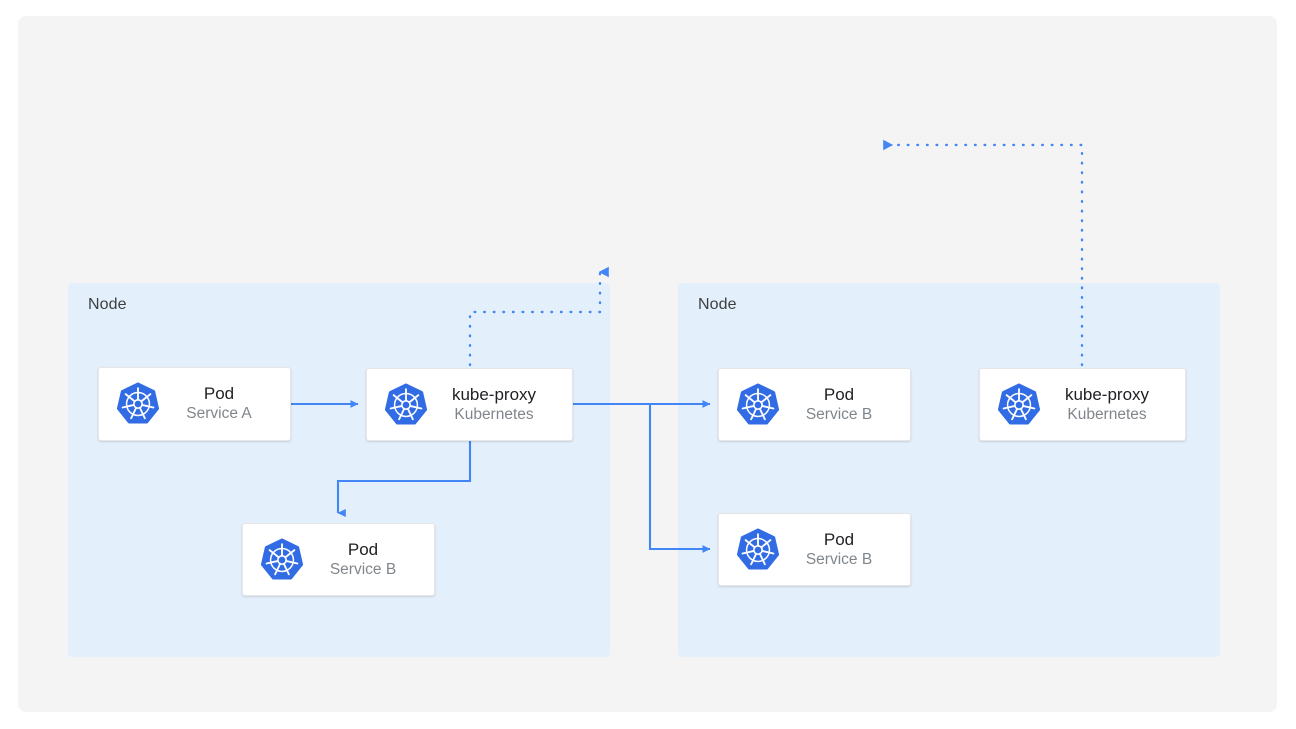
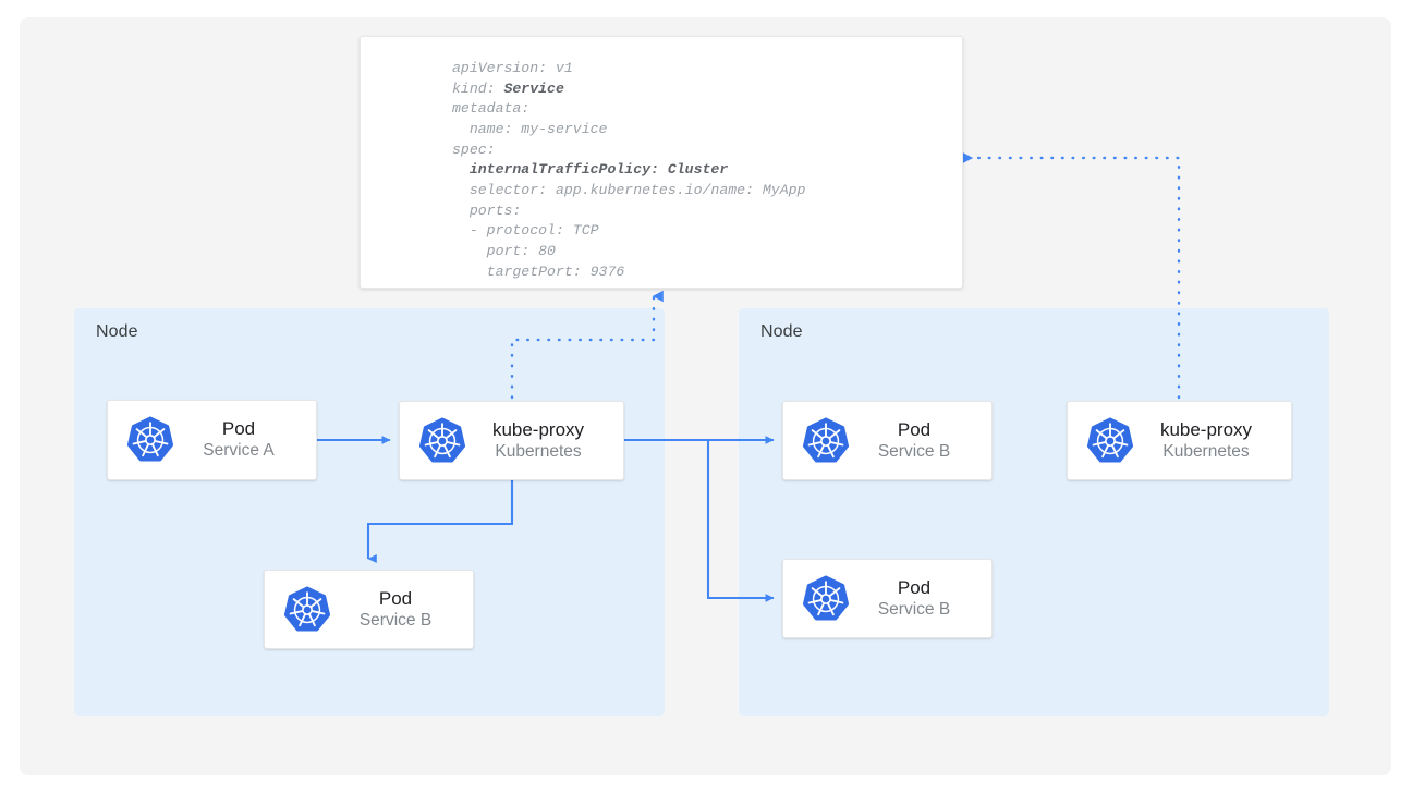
+ apiVersion: v1 kind: Service metadata: name: my-service spec: internalTrafficPolicy: Cluster selector: app.kubernetes.io/name: MyApp ports: - protocol: TCP port: 80 targetPort: 9376
  Node
  Node
  Pod
  Service A
  kube-proxy
  Kubernetes
  Pod
  Service B
  Pod
  Service B
  Pod
  Service B
  kube-proxy
  Kubernetes
